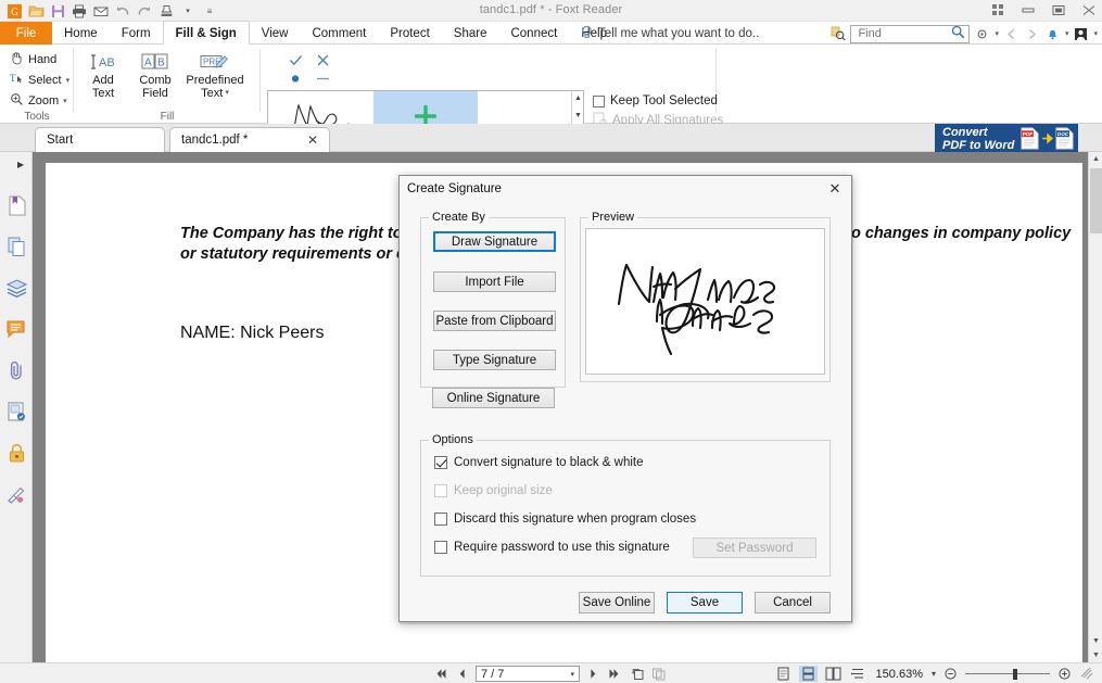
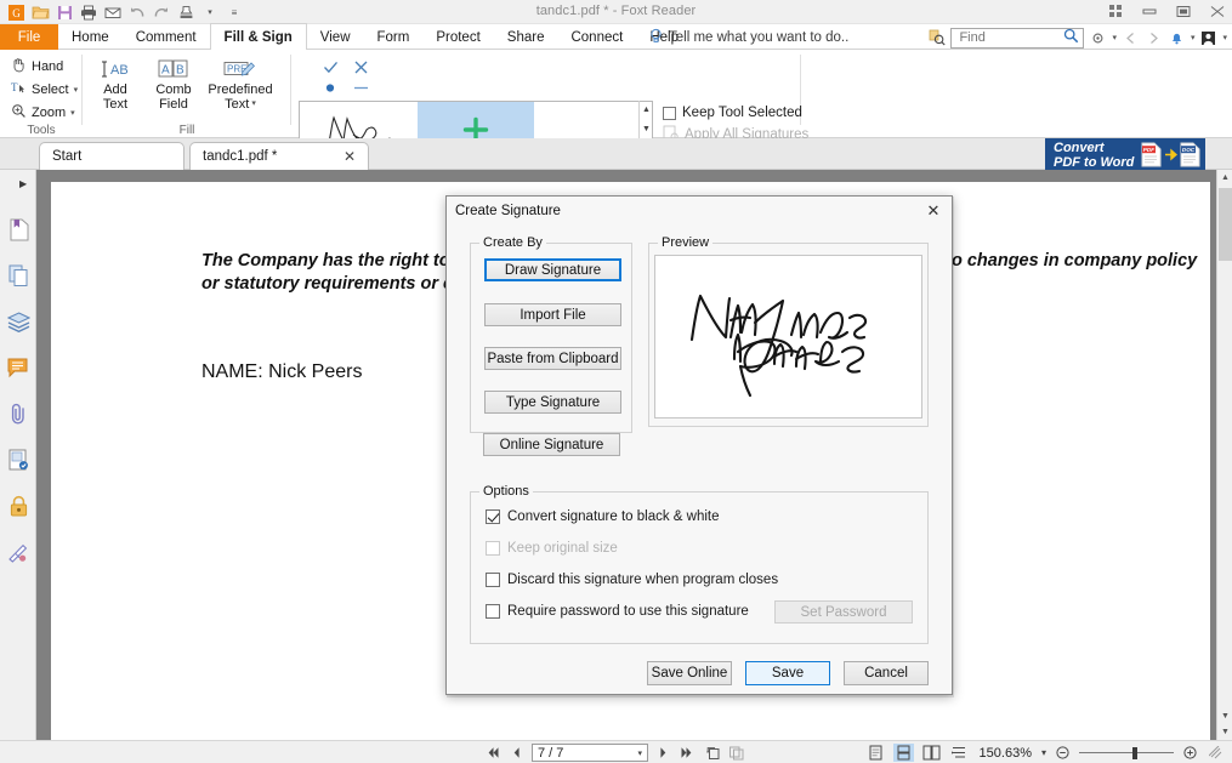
  G
  ≡
  tandc1.pdf * - Foxt Reader
  File
  Home
- Form
+ Comment
  Fill & Sign
  View
- Comment
+ Form
  Protect
  Share
  Connect
  elp
  Tell me what you want to do..
  Find
  Hand
  T
  Select
  Zoom
  Tools
  AB
  Add
  Text
  A
  B
  Comb
  Field
  PRE
  Predefined
  Text
  Fill
  Keep Tool Selected
  Apply All Signatures
  Start
  tandc1.pdf *
  ✕
  Convert
  PDF to Word
  ▶
  NAME: Nick Peers
  7 / 7
  150.63%
  ▾
  Create Signature
  ✕
  Create By
  Draw Signature
  Import File
  Paste from Clipboard
  Type Signature
  Online Signature
  Preview
  Options
  Convert signature to black & white
  Keep original size
  Discard this signature when program closes
  Require password to use this signature
  Set Password
  Save Online
  Save
  Cancel
